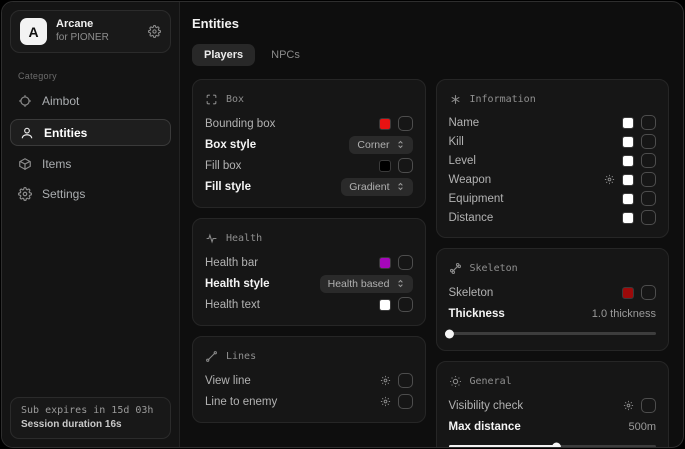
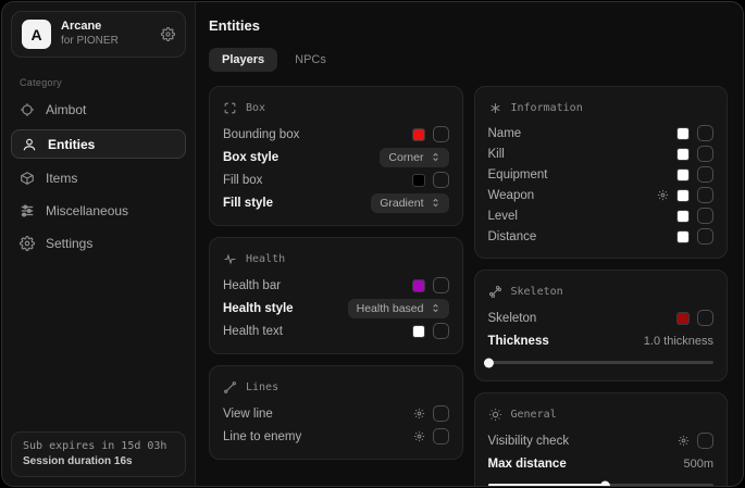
  A
  Arcane
  for PIONER
  Category
  Aimbot
  Entities
  Items
+ Miscellaneous
  Settings
  Sub expires in 15d 03h
  Session duration 16s
  Entities
  Players
  NPCs
  Box
  Bounding box
  Box style
  Corner
  Fill box
  Fill style
  Gradient
  Health
  Health bar
  Health style
  Health based
  Health text
  Lines
  View line
  Line to enemy
  Information
  Name
  Kill
- Level
+ Equipment
  Weapon
- Equipment
+ Level
  Distance
  Skeleton
  Skeleton
  Thickness
  1.0 thickness
  General
  Visibility check
  Max distance
  500m
